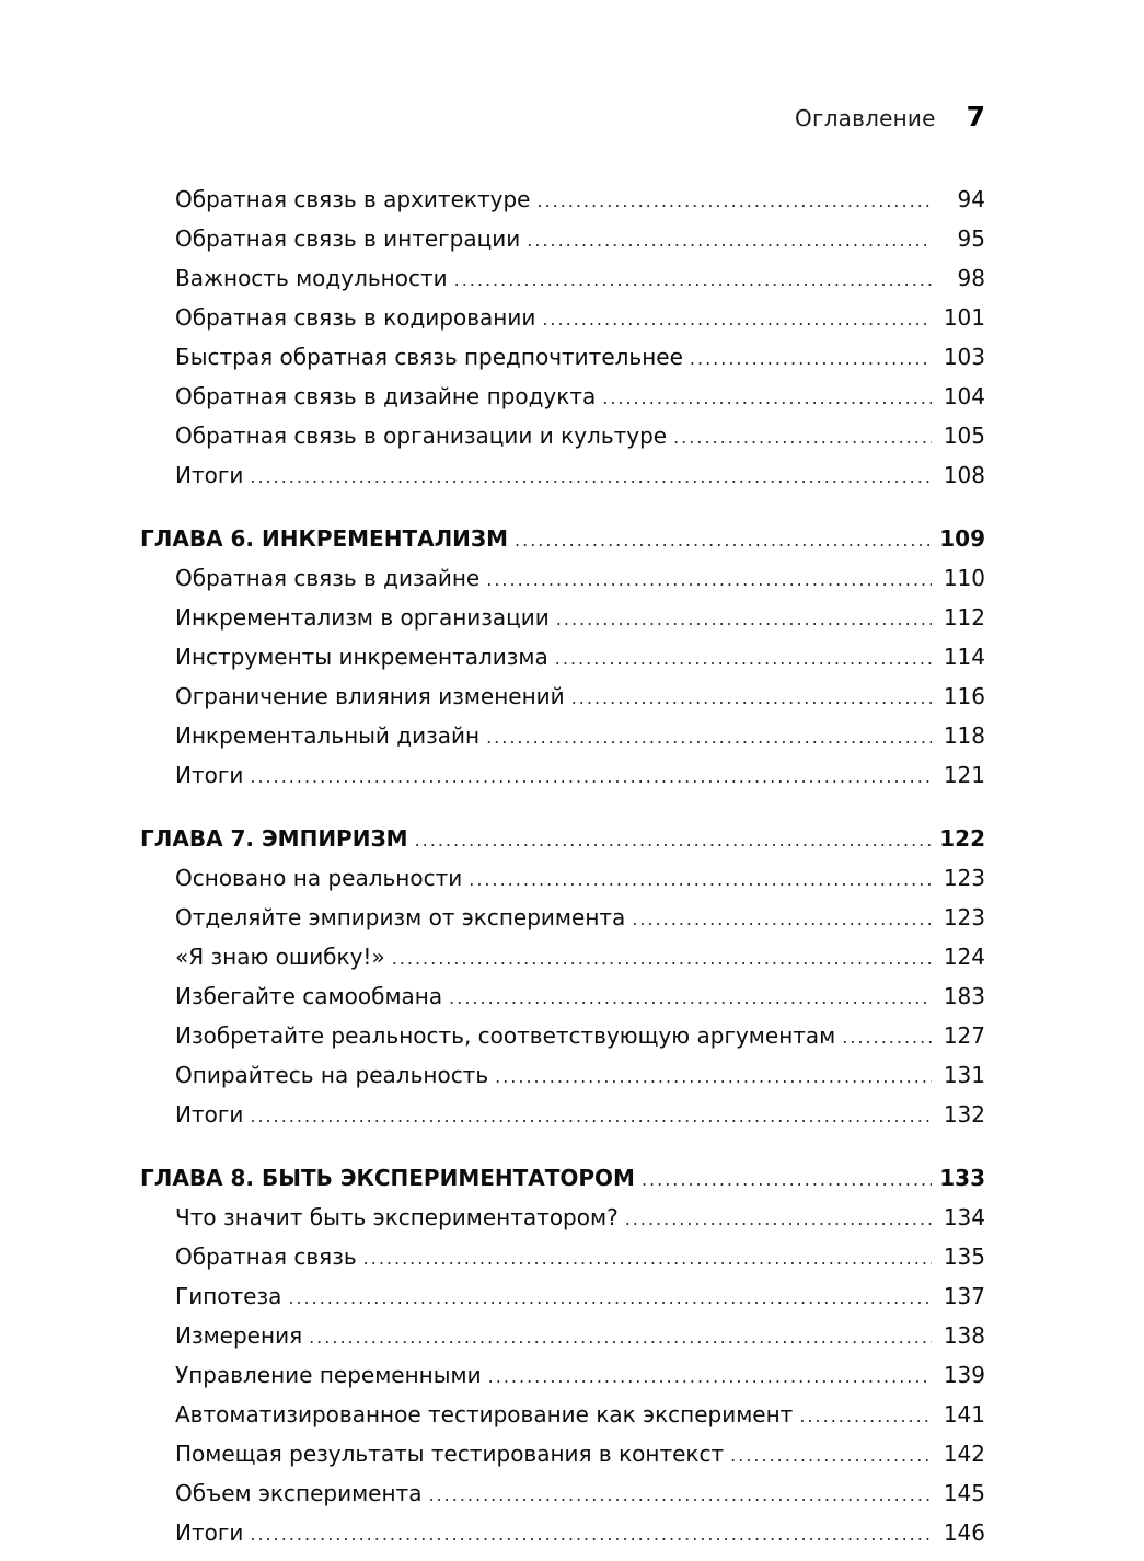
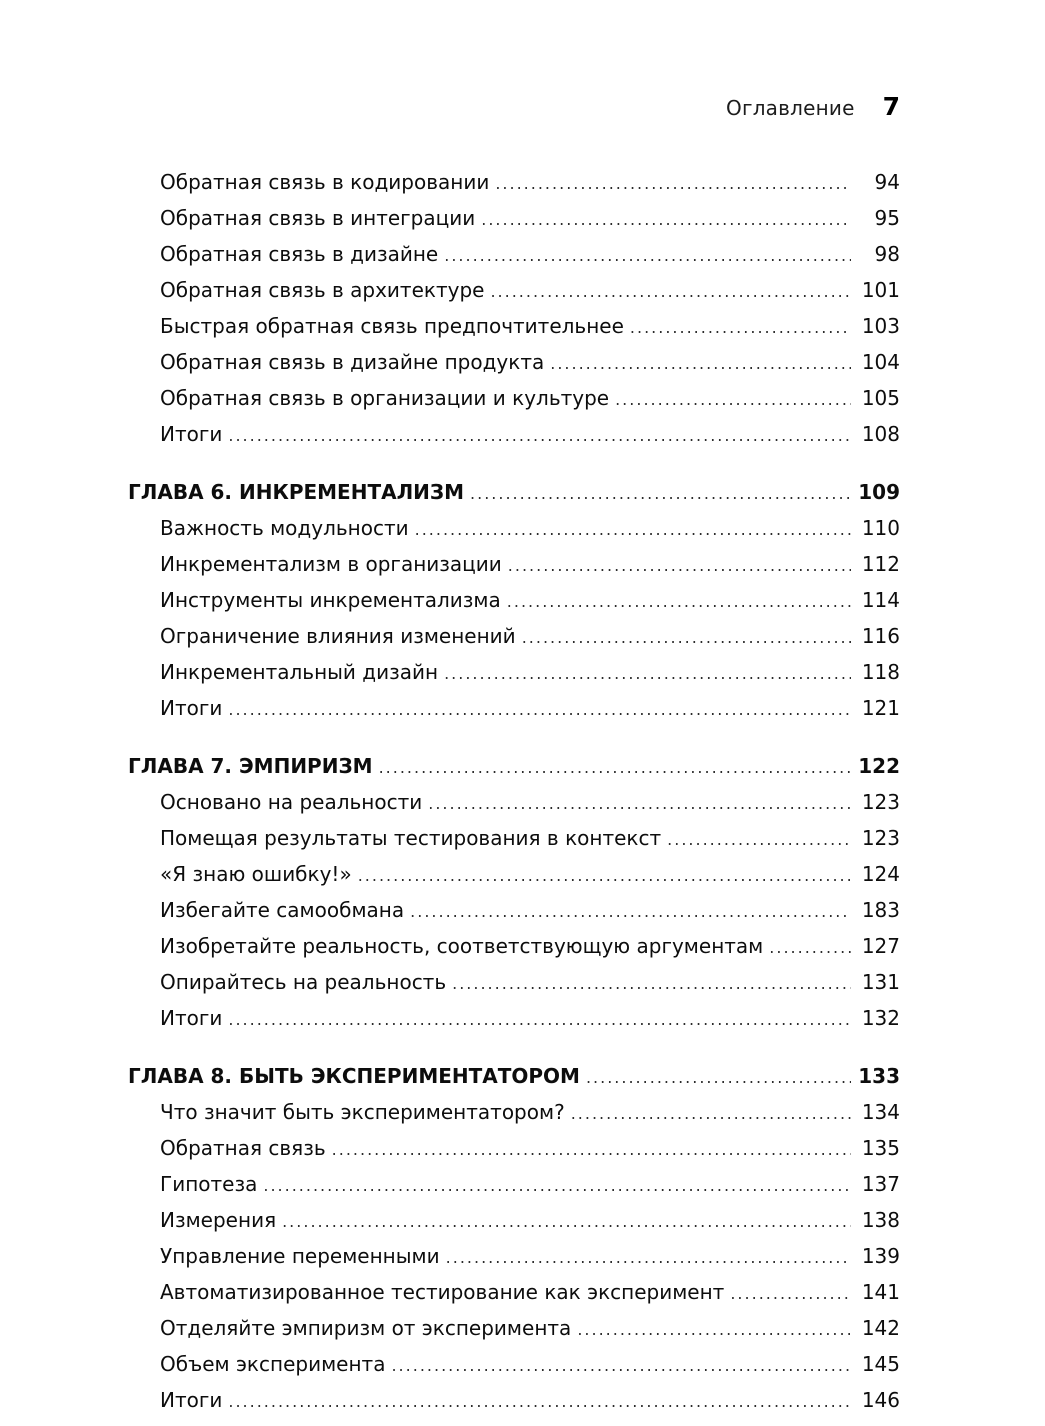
  Оглавление
  7
- Обратная связь в архитектуре
+ Обратная связь в кодировании
  94
  Обратная связь в интеграции
  95
- Важность модульности
+ Обратная связь в дизайне
  98
- Обратная связь в кодировании
+ Обратная связь в архитектуре
  101
  Быстрая обратная связь предпочтительнее
  103
  Обратная связь в дизайне продукта
  104
  Обратная связь в организации и культуре
  105
  Итоги
  108
  ГЛАВА 6. ИНКРЕМЕНТАЛИЗМ
  109
- Обратная связь в дизайне
+ Важность модульности
  110
  Инкрементализм в организации
  112
  Инструменты инкрементализма
  114
  Ограничение влияния изменений
  116
  Инкрементальный дизайн
  118
  Итоги
  121
  ГЛАВА 7. ЭМПИРИЗМ
  122
  Основано на реальности
  123
- Отделяйте эмпиризм от эксперимента
+ Помещая результаты тестирования в контекст
  123
  «Я знаю ошибку!»
  124
  Избегайте самообмана
  183
  Изобретайте реальность, соответствующую аргументам
  127
  Опирайтесь на реальность
  131
  Итоги
  132
  ГЛАВА 8. БЫТЬ ЭКСПЕРИМЕНТАТОРОМ
  133
  Что значит быть экспериментатором?
  134
  Обратная связь
  135
  Гипотеза
  137
  Измерения
  138
  Управление переменными
  139
  Автоматизированное тестирование как эксперимент
  141
- Помещая результаты тестирования в контекст
+ Отделяйте эмпиризм от эксперимента
  142
  Объем эксперимента
  145
  Итоги
  146
